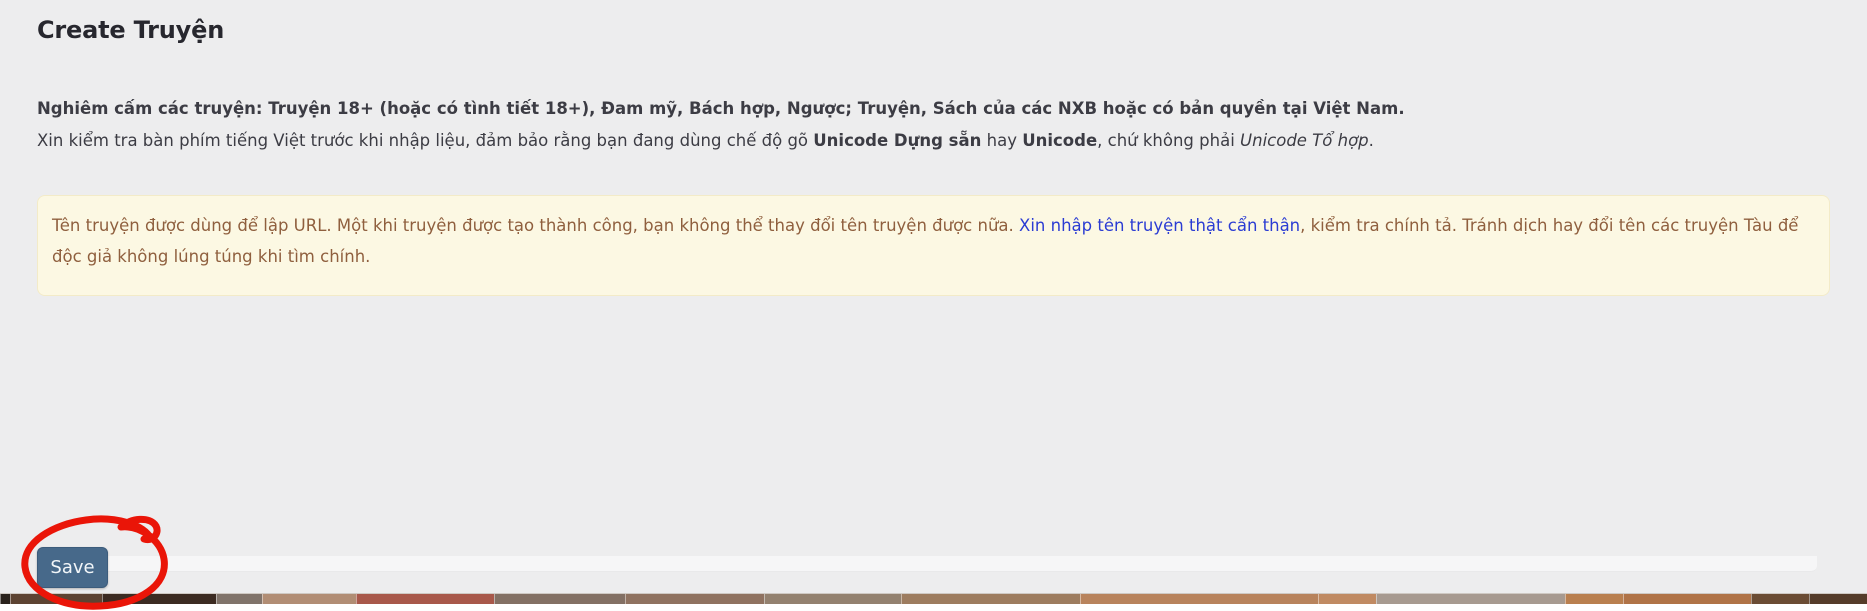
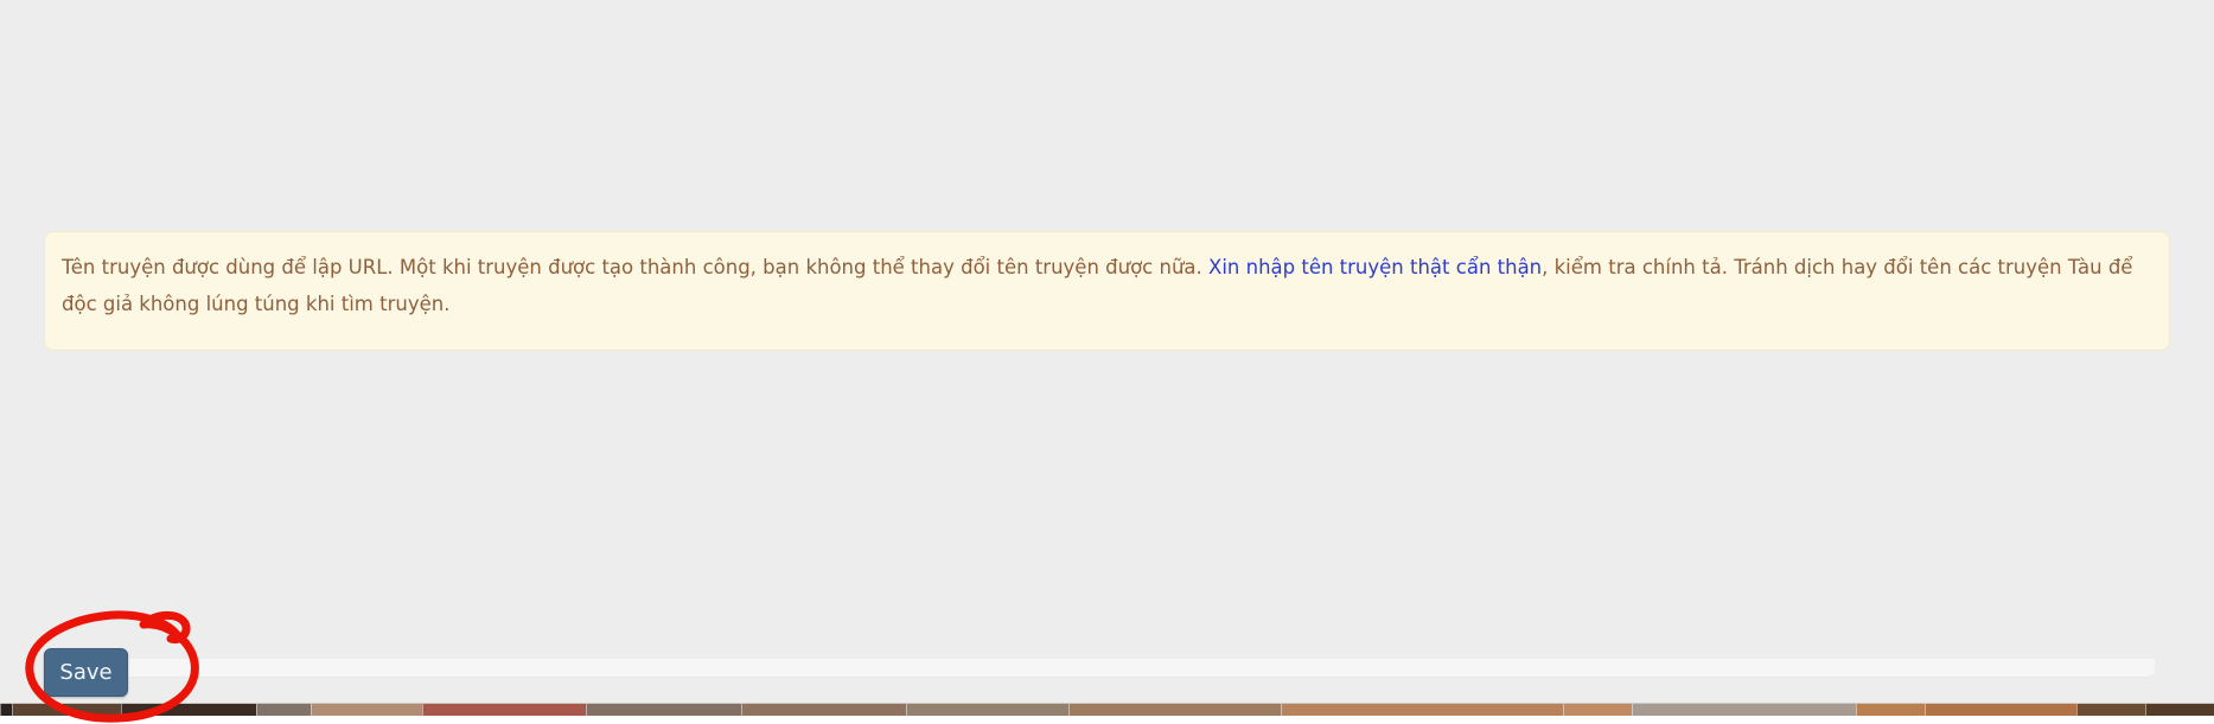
- Create Truyện
- Nghiêm cấm các truyện: Truyện 18+ (hoặc có tình tiết 18+), Đam mỹ, Bách hợp, Ngược; Truyện, Sách của các NXB hoặc có bản quyền tại Việt Nam.
- Xin kiểm tra bàn phím tiếng Việt trước khi nhập liệu, đảm bảo rằng bạn đang dùng chế độ gõ Unicode Dựng sẵn hay Unicode, chứ không phải Unicode Tổ hợp.
- Tên truyện được dùng để lập URL. Một khi truyện được tạo thành công, bạn không thể thay đổi tên truyện được nữa. Xin nhập tên truyện thật cẩn thận, kiểm tra chính tả. Tránh dịch hay đổi tên các truyện Tàu để độc giả không lúng túng khi tìm chính.
+ Tên truyện được dùng để lập URL. Một khi truyện được tạo thành công, bạn không thể thay đổi tên truyện được nữa. Xin nhập tên truyện thật cẩn thận, kiểm tra chính tả. Tránh dịch hay đổi tên các truyện Tàu để độc giả không lúng túng khi tìm truyện.
  Save
